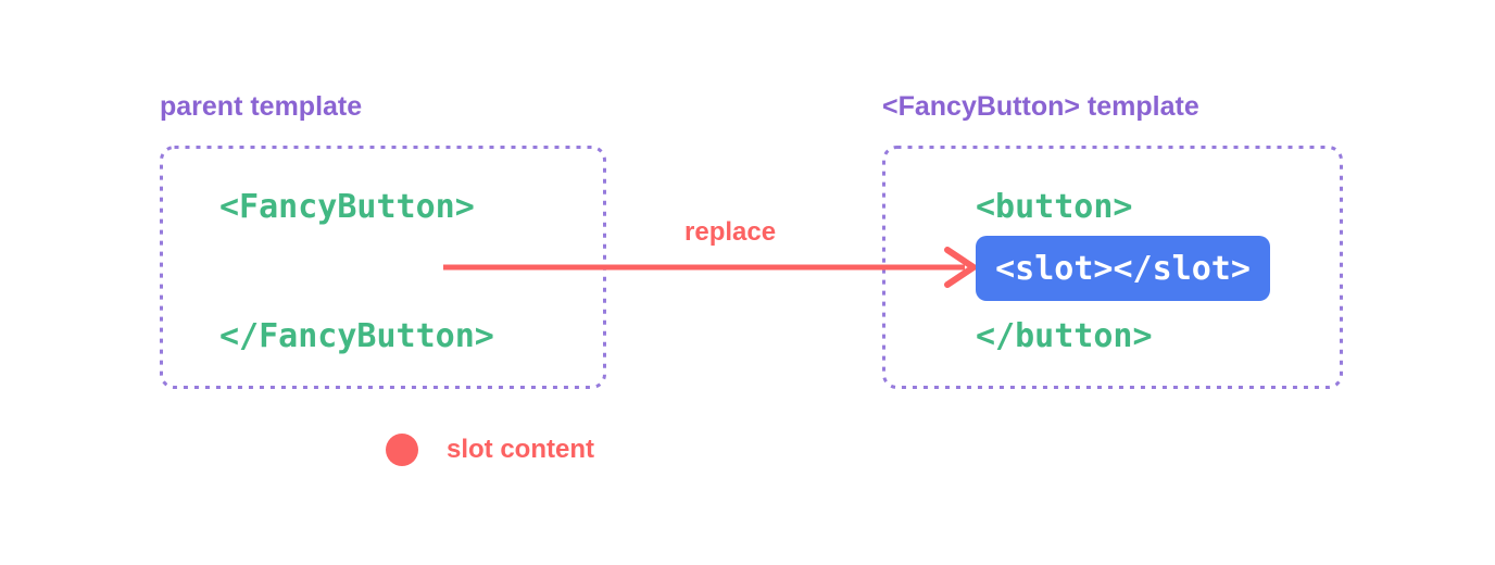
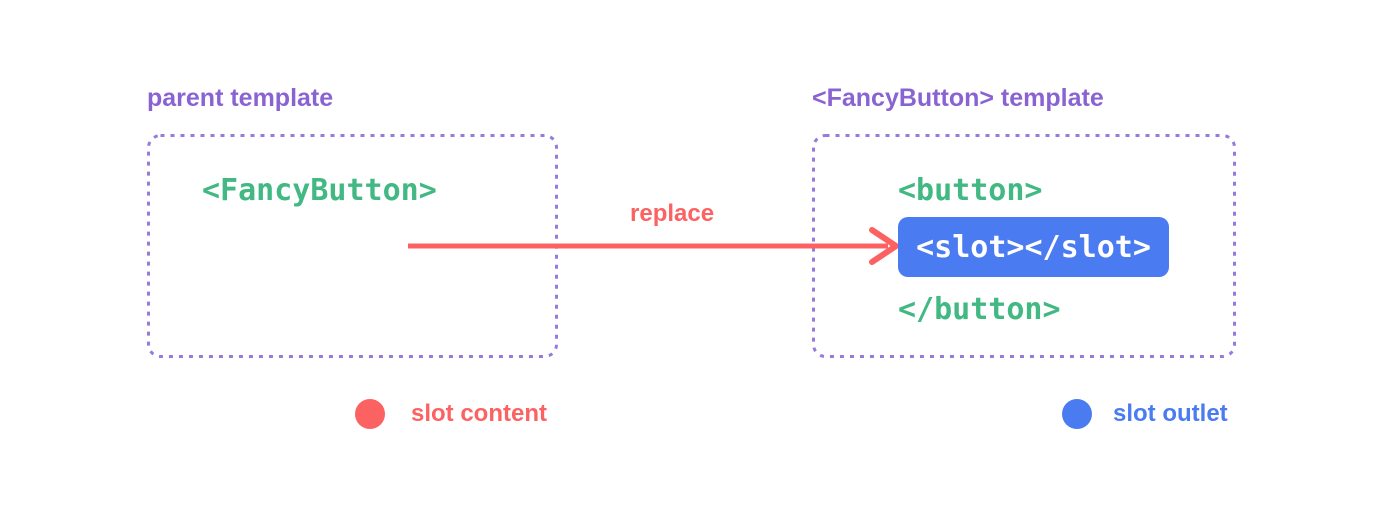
  parent template
  <FancyButton>
- </FancyButton>
  replace
  <FancyButton> template
  <button>
  <slot></slot>
  </button>
  slot content
+ slot outlet
